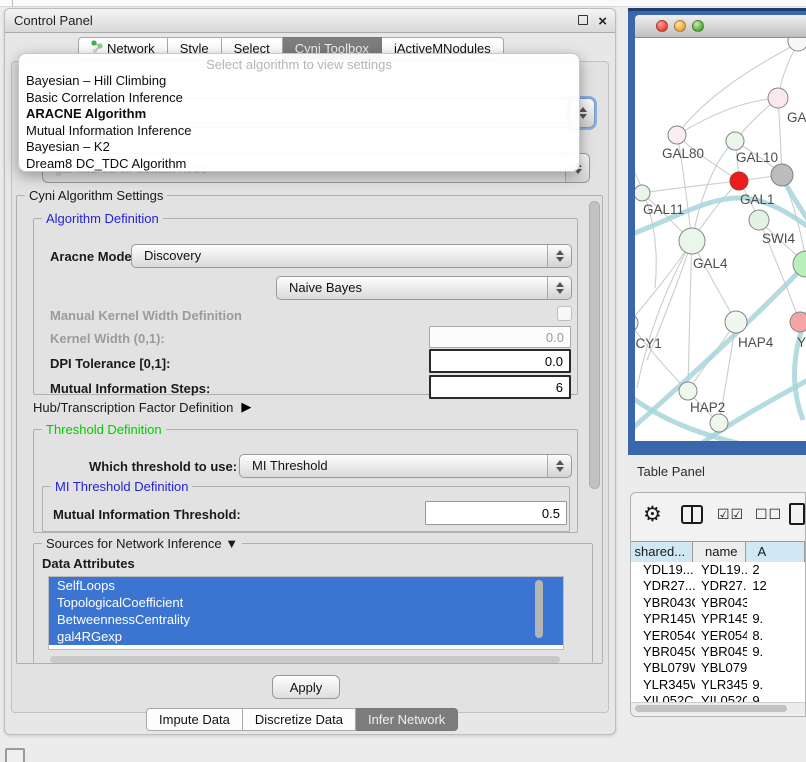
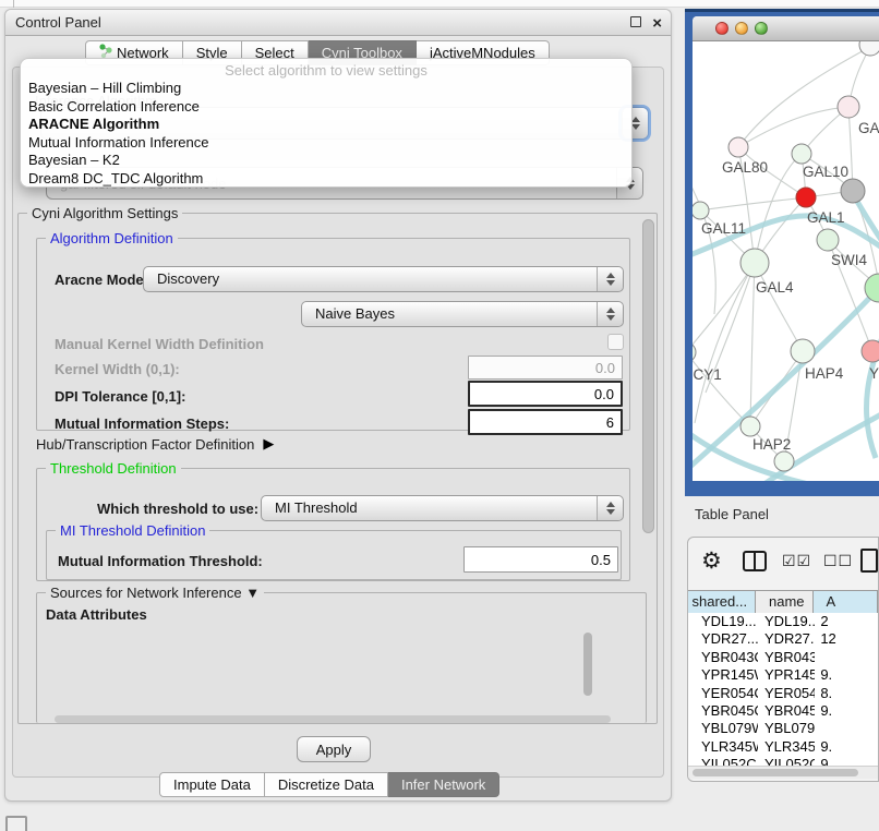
  Control Panel
  ×
  Network
  Style
  Select
  Cyni Toolbox
  jActiveMNodules
  Cyni Algorithm Settings
  Algorithm Definition
  Aracne Mode
  Discovery
  Naive Bayes
  Manual Kernel Width Definition
  Kernel Width (0,1):
  0.0
  DPI Tolerance [0,1]:
  0.0
  Mutual Information Steps:
  6
  Hub/Transcription Factor Definition
  ▶
  Threshold Definition
  Which threshold to use:
  MI Threshold
  MI Threshold Definition
  Mutual Information Threshold:
  0.5
  Sources for Network Inference ▼
  Data Attributes
- SelfLoops
- TopologicalCoefficient
- BetweennessCentrality
- gal4RGexp
  Apply
  Impute Data
  Discretize Data
  Infer Network
  Select algorithm to view settings
  Bayesian – Hill Climbing
  Basic Correlation Inference
  ARACNE Algorithm
  Mutual Information Inference
  Bayesian – K2
  Dream8 DC_TDC Algorithm
  GAL80
  GAL10
  GAL1
  GAL11
  SWI4
  GAL4
  CY1
  HAP4
  Y
  HAP2
  Table Panel
  ⚙
  ☑☑
  ☐☐
  shared...
  name
  A
  YDL19...
  YDL19..
  2
  YDR27...
  YDR27.
  12
  YBR043
  YBR043
  YPR145
  YPR145
  9.
  YER054
  YER054
  8.
  YBR045
  YBR045
  9.
  YBL079
  YBL079
  YLR345
  YLR345
  9.
  YIL052C
  YIL052C
  9
